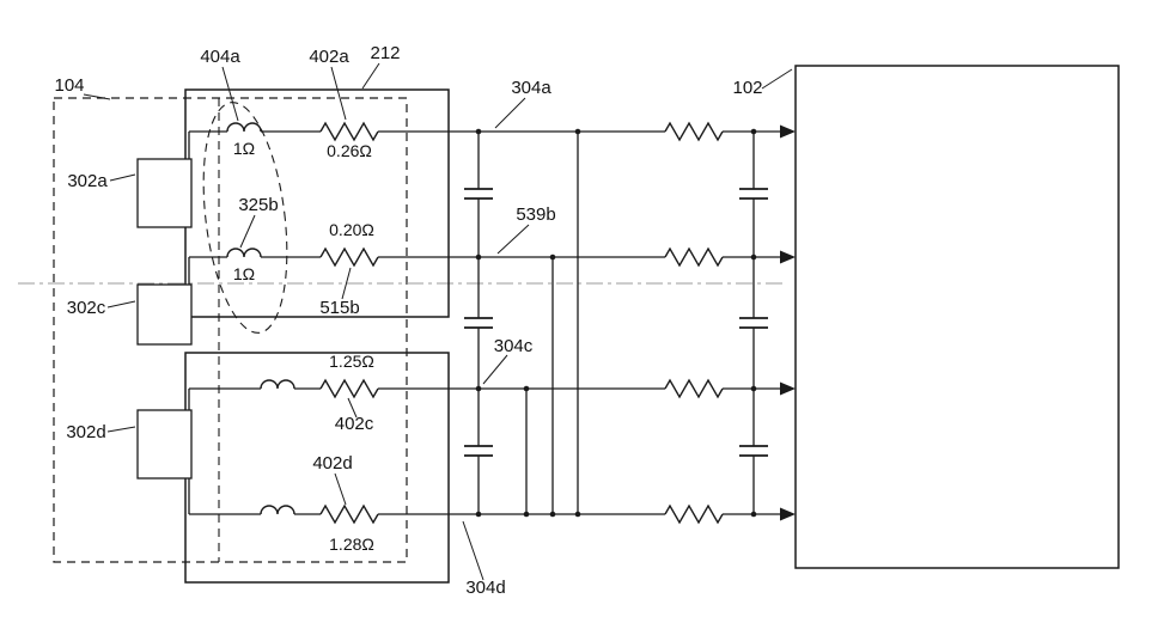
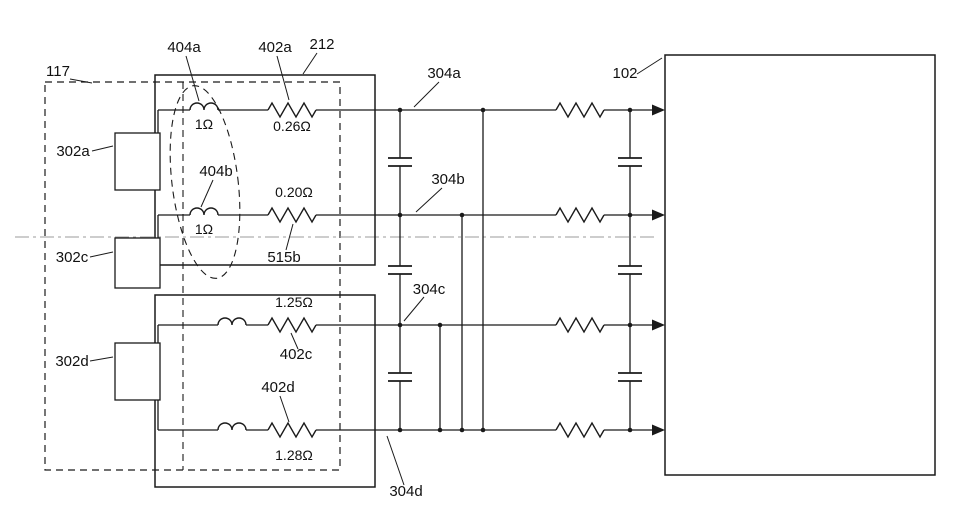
- 104
+ 117
  404a
  402a
  212
  304a
  102
  302a
- 325b
+ 404b
- 539b
+ 304b
  302c
  515b
  304c
  302d
  402c
  402d
  304d
  1Ω
  0.26Ω
  0.20Ω
  1Ω
  1.25Ω
  1.28Ω
